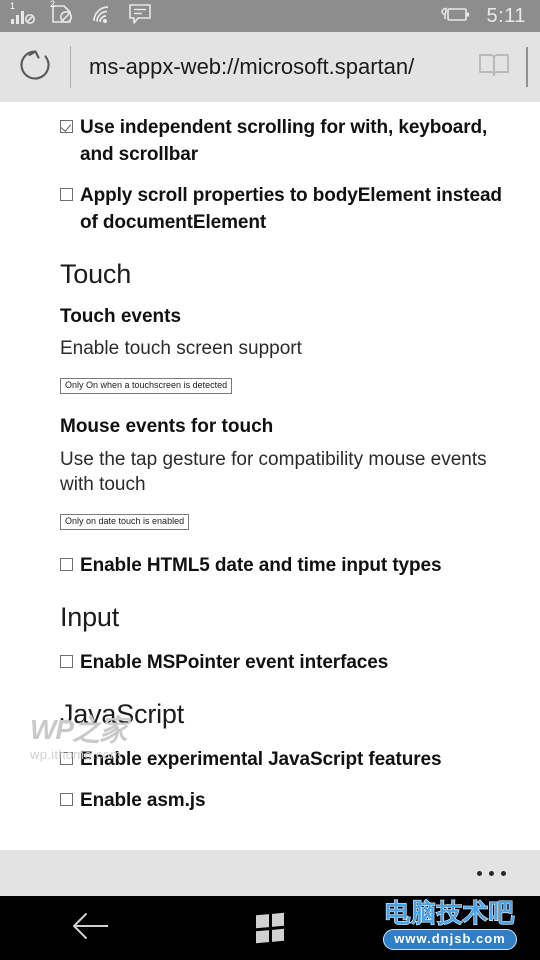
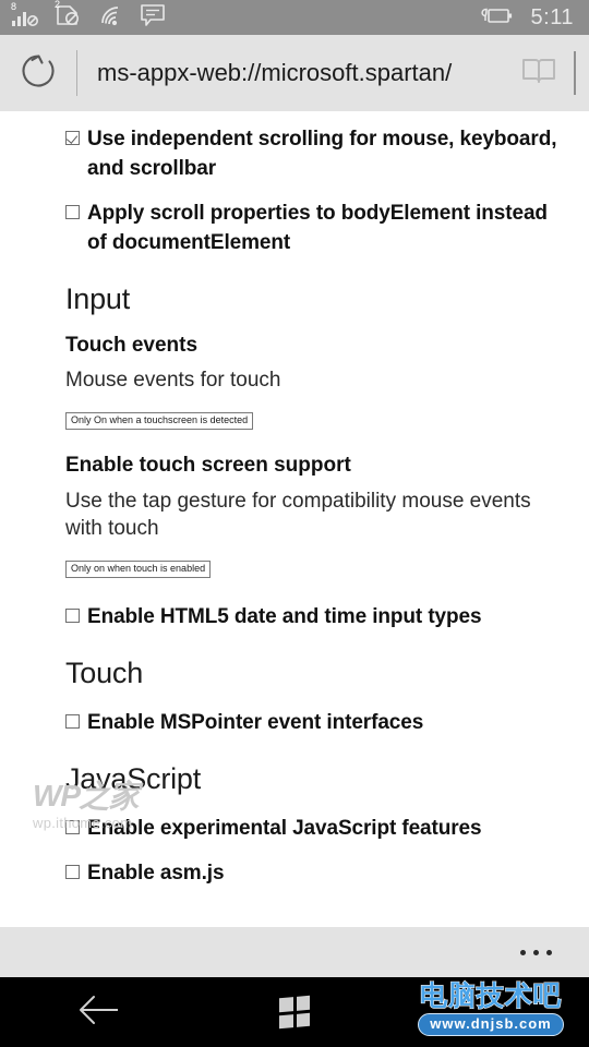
- 1
+ 8
  2
  5:11
  ms-appx-web://microsoft.spartan/
- Use independent scrolling for with, keyboard, and scrollbar
+ Use independent scrolling for mouse, keyboard, and scrollbar
  Apply scroll properties to bodyElement instead of documentElement
- Touch
+ Input
  Touch events
- Enable touch screen support
+ Mouse events for touch
  Only On when a touchscreen is detected
- Mouse events for touch
+ Enable touch screen support
  Use the tap gesture for compatibility mouse events with touch
- Only on date touch is enabled
+ Only on when touch is enabled
  Enable HTML5 date and time input types
- Input
+ Touch
  Enable MSPointer event interfaces
  JavaScript
  Enable experimental JavaScript features
  Enable asm.js
  WP之家
  wp.ithome.com
  电脑技术吧
  www.dnjsb.com
